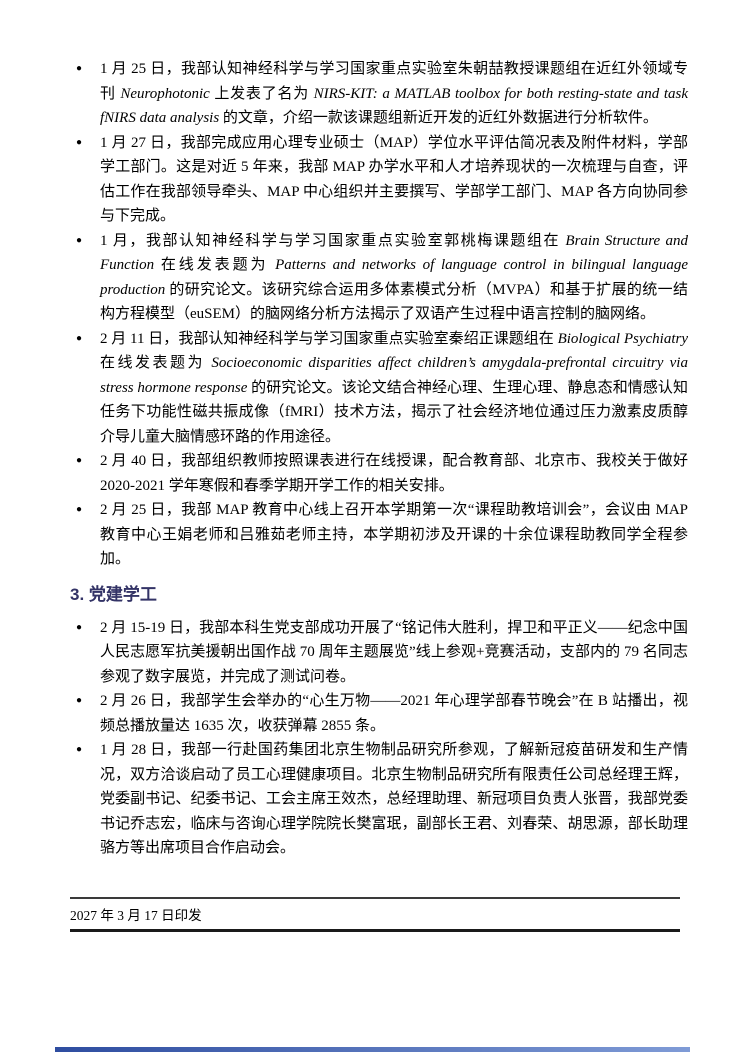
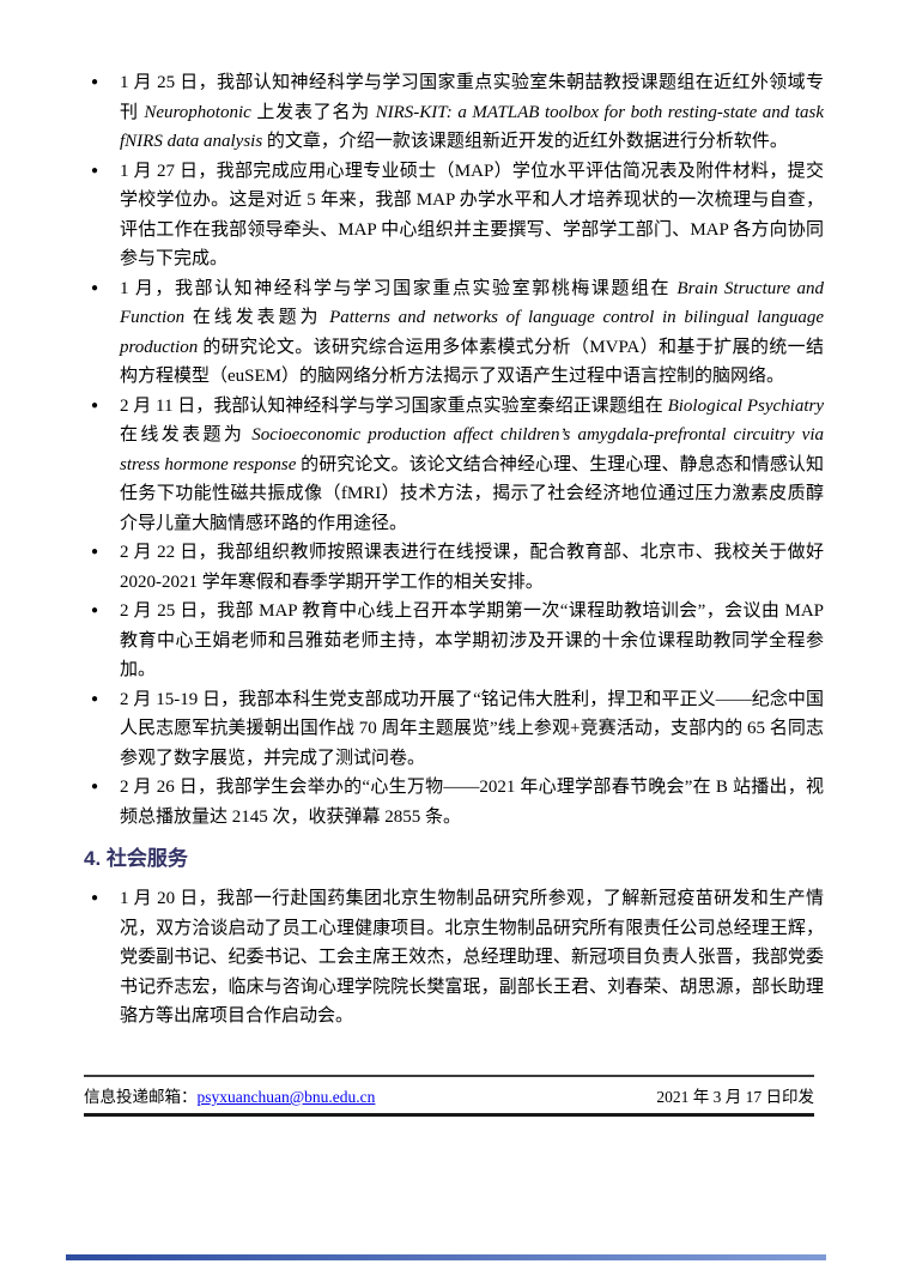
  ●
  1 月 25 日，我部认知神经科学与学习国家重点实验室朱朝喆教授课题组在近红外领域专刊 Neurophotonic 上发表了名为 NIRS-KIT: a MATLAB toolbox for both resting-state and task fNIRS data analysis 的文章，介绍一款该课题组新近开发的近红外数据进行分析软件。
  ●
- 1 月 27 日，我部完成应用心理专业硕士（MAP）学位水平评估简况表及附件材料，学部学工部门。这是对近 5 年来，我部 MAP 办学水平和人才培养现状的一次梳理与自查，评估工作在我部领导牵头、MAP 中心组织并主要撰写、学部学工部门、MAP 各方向协同参与下完成。
+ 1 月 27 日，我部完成应用心理专业硕士（MAP）学位水平评估简况表及附件材料，提交学校学位办。这是对近 5 年来，我部 MAP 办学水平和人才培养现状的一次梳理与自查，评估工作在我部领导牵头、MAP 中心组织并主要撰写、学部学工部门、MAP 各方向协同参与下完成。
  ●
  1 月，我部认知神经科学与学习国家重点实验室郭桃梅课题组在 Brain Structure and Function 在线发表题为 Patterns and networks of language control in bilingual language production 的研究论文。该研究综合运用多体素模式分析（MVPA）和基于扩展的统一结构方程模型（euSEM）的脑网络分析方法揭示了双语产生过程中语言控制的脑网络。
  ●
- 2 月 11 日，我部认知神经科学与学习国家重点实验室秦绍正课题组在 Biological Psychiatry 在线发表题为 Socioeconomic disparities affect children’s amygdala-prefrontal circuitry via stress hormone response 的研究论文。该论文结合神经心理、生理心理、静息态和情感认知任务下功能性磁共振成像（fMRI）技术方法，揭示了社会经济地位通过压力激素皮质醇介导儿童大脑情感环路的作用途径。
+ 2 月 11 日，我部认知神经科学与学习国家重点实验室秦绍正课题组在 Biological Psychiatry 在线发表题为 Socioeconomic production affect children’s amygdala-prefrontal circuitry via stress hormone response 的研究论文。该论文结合神经心理、生理心理、静息态和情感认知任务下功能性磁共振成像（fMRI）技术方法，揭示了社会经济地位通过压力激素皮质醇介导儿童大脑情感环路的作用途径。
  ●
- 2 月 40 日，我部组织教师按照课表进行在线授课，配合教育部、北京市、我校关于做好 2020-2021 学年寒假和春季学期开学工作的相关安排。
+ 2 月 22 日，我部组织教师按照课表进行在线授课，配合教育部、北京市、我校关于做好 2020-2021 学年寒假和春季学期开学工作的相关安排。
  ●
  2 月 25 日，我部 MAP 教育中心线上召开本学期第一次“课程助教培训会”，会议由 MAP 教育中心王娟老师和吕雅茹老师主持，本学期初涉及开课的十余位课程助教同学全程参加。
- 3. 党建学工
  ●
- 2 月 15-19 日，我部本科生党支部成功开展了“铭记伟大胜利，捍卫和平正义——纪念中国人民志愿军抗美援朝出国作战 70 周年主题展览”线上参观+竞赛活动，支部内的 79 名同志参观了数字展览，并完成了测试问卷。
+ 2 月 15-19 日，我部本科生党支部成功开展了“铭记伟大胜利，捍卫和平正义——纪念中国人民志愿军抗美援朝出国作战 70 周年主题展览”线上参观+竞赛活动，支部内的 65 名同志参观了数字展览，并完成了测试问卷。
  ●
- 2 月 26 日，我部学生会举办的“心生万物——2021 年心理学部春节晚会”在 B 站播出，视频总播放量达 1635 次，收获弹幕 2855 条。
+ 2 月 26 日，我部学生会举办的“心生万物——2021 年心理学部春节晚会”在 B 站播出，视频总播放量达 2145 次，收获弹幕 2855 条。
+ 4. 社会服务
  ●
- 1 月 28 日，我部一行赴国药集团北京生物制品研究所参观，了解新冠疫苗研发和生产情况，双方洽谈启动了员工心理健康项目。北京生物制品研究所有限责任公司总经理王辉，党委副书记、纪委书记、工会主席王效杰，总经理助理、新冠项目负责人张晋，我部党委书记乔志宏，临床与咨询心理学院院长樊富珉，副部长王君、刘春荣、胡思源，部长助理骆方等出席项目合作启动会。
+ 1 月 20 日，我部一行赴国药集团北京生物制品研究所参观，了解新冠疫苗研发和生产情况，双方洽谈启动了员工心理健康项目。北京生物制品研究所有限责任公司总经理王辉，党委副书记、纪委书记、工会主席王效杰，总经理助理、新冠项目负责人张晋，我部党委书记乔志宏，临床与咨询心理学院院长樊富珉，副部长王君、刘春荣、胡思源，部长助理骆方等出席项目合作启动会。
+ 信息投递邮箱：psyxuanchuan@bnu.edu.cn
- 2027 年 3 月 17 日印发
+ 2021 年 3 月 17 日印发
